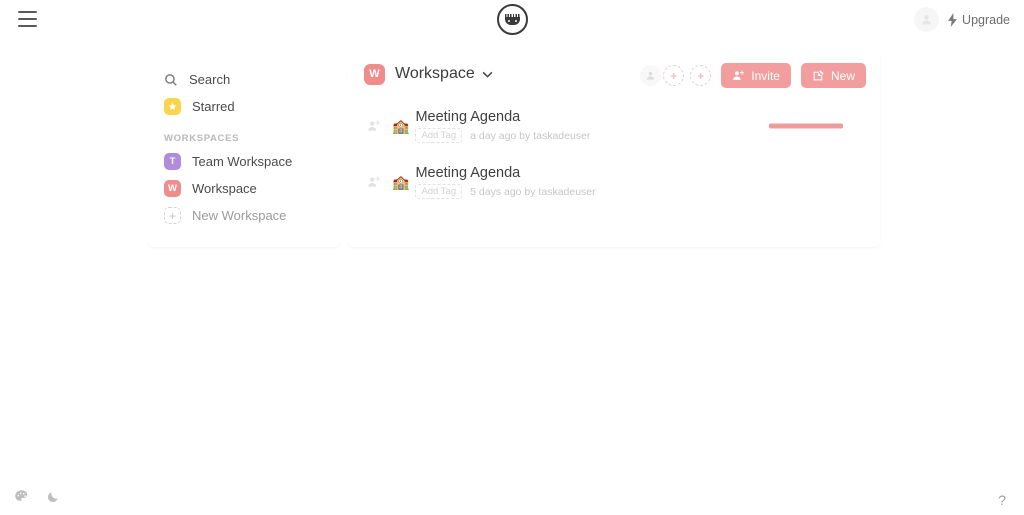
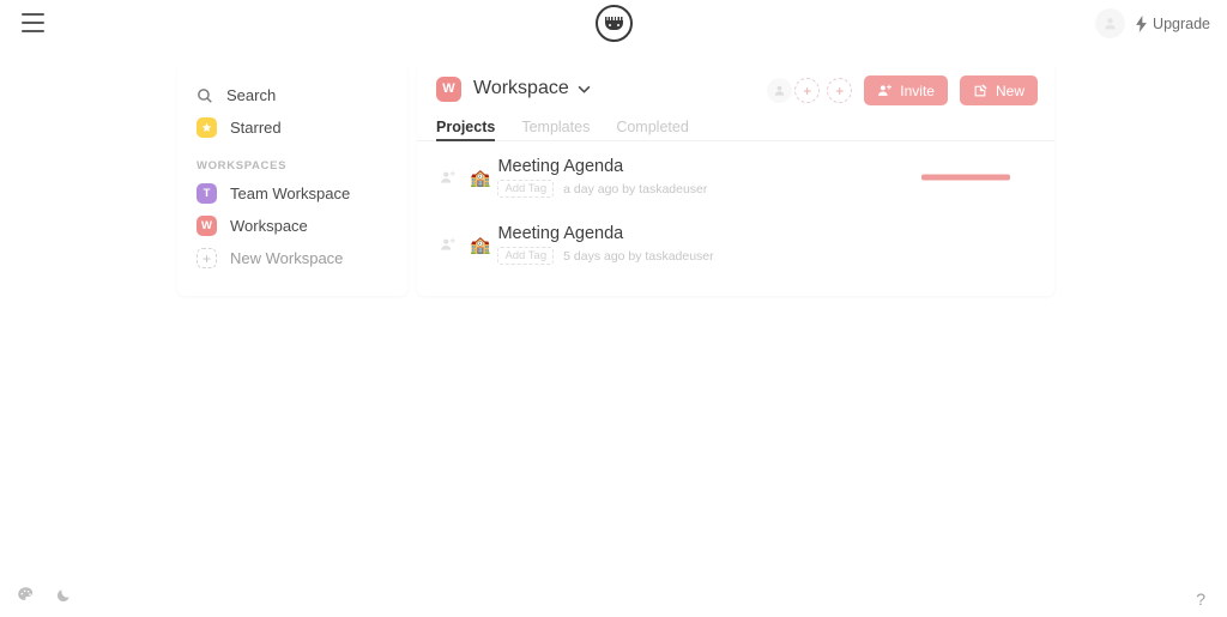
  Upgrade
  Search
  Starred
  WORKSPACES
  T
  Team Workspace
  W
  Workspace
  +
  New Workspace
  W
  Workspace
  +
  +
  Invite
  New
+ Projects
+ Templates
+ Completed
  🏫
  Meeting Agenda
  Add Tag
  a day ago by taskadeuser
  🏫
  Meeting Agenda
  Add Tag
  5 days ago by taskadeuser
  ?
